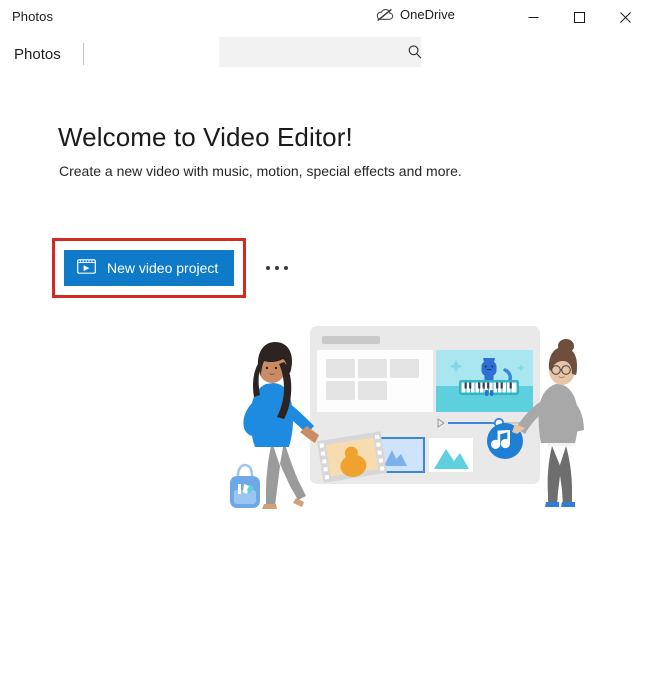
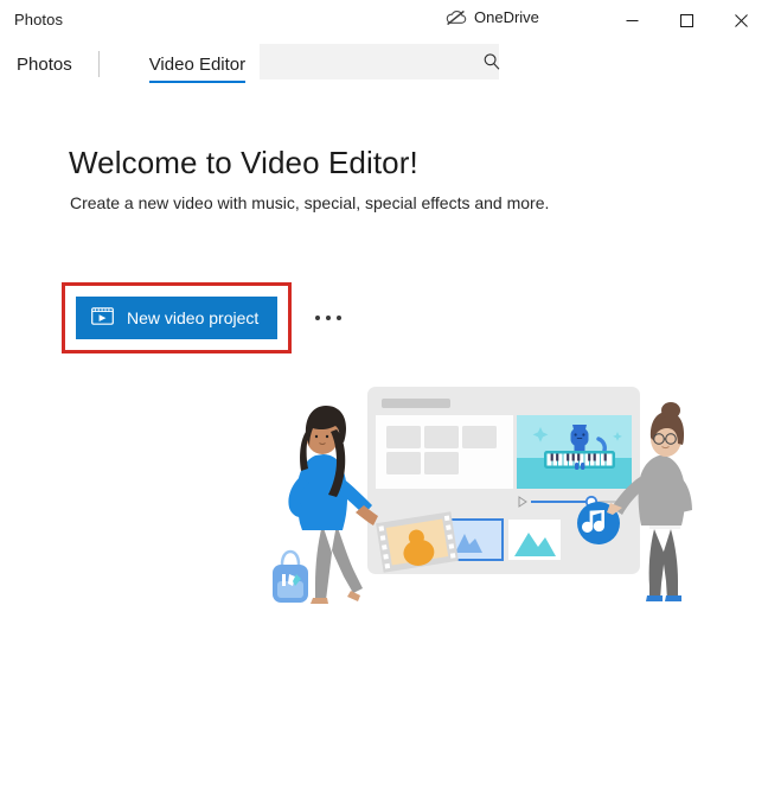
  Photos
  OneDrive
  Photos
+ Video Editor
  Welcome to Video Editor!
- Create a new video with music, motion, special effects and more.
+ Create a new video with music, special, special effects and more.
  New video project
